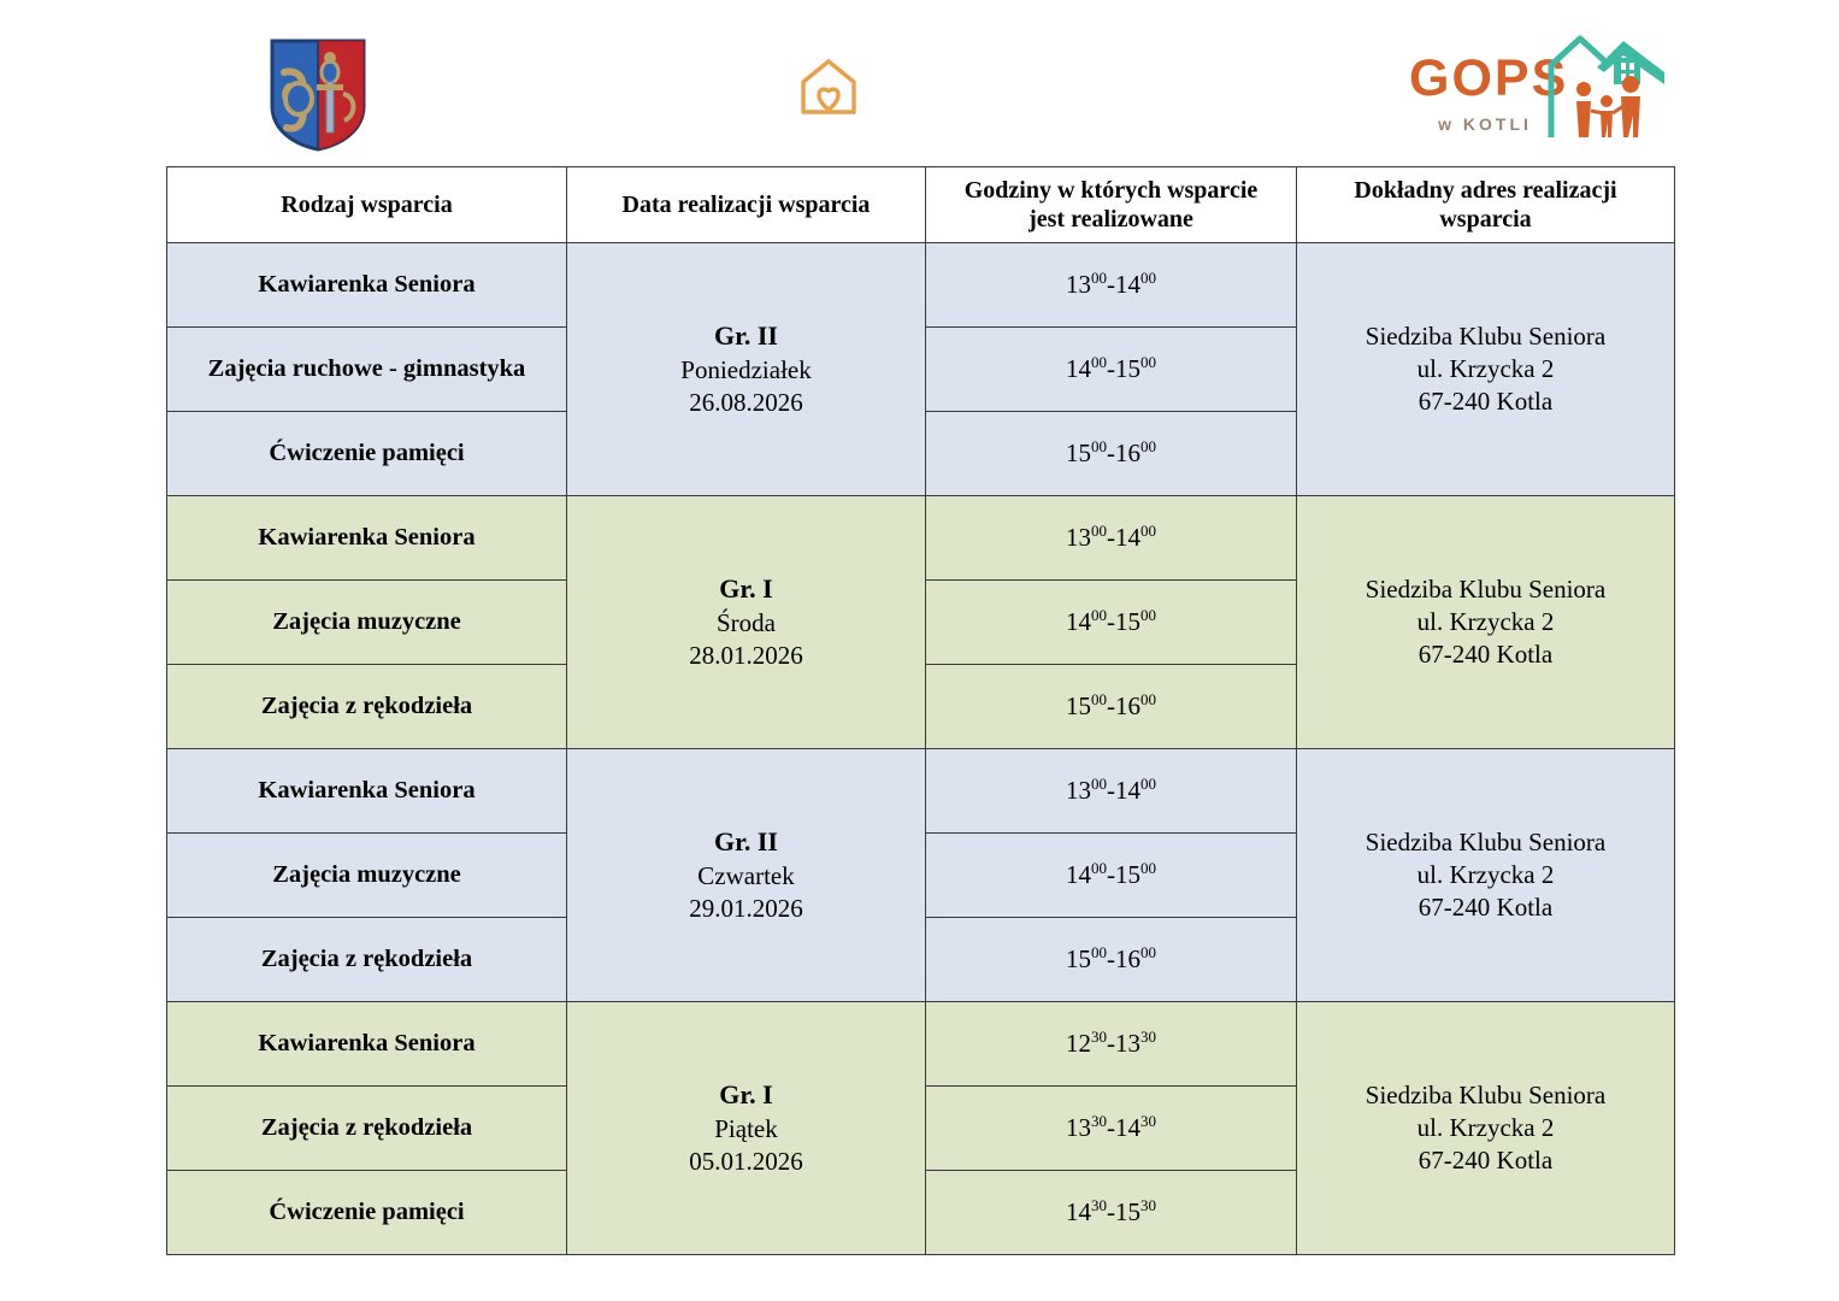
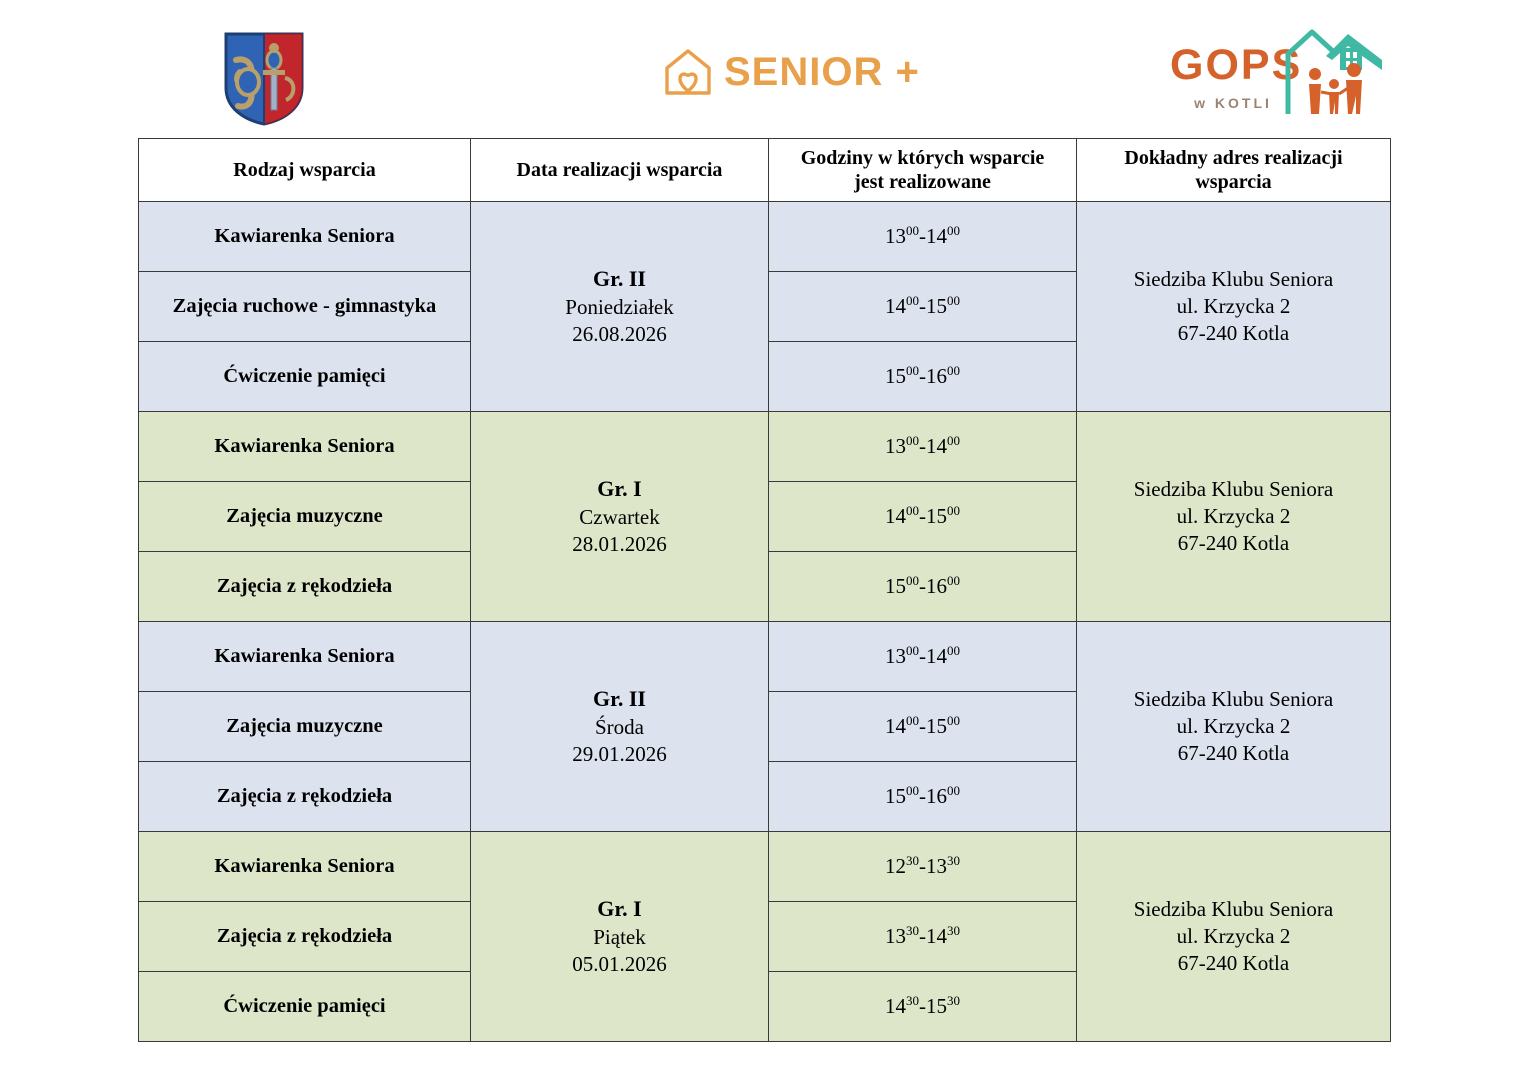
+ SENIOR +
  GOP
  w KOTLI
  Rodzaj wsparcia	Data realizacji wsparcia	Godziny w których wsparcie jest realizowane	Dokładny adres realizacji wsparcia
  Kawiarenka Seniora	Gr. II Poniedziałek 26.08.2026	1300-1400	Siedziba Klubu Seniora ul. Krzycka 2 67-240 Kotla
  Zajęcia ruchowe - gimnastyka	1400-1500
  Ćwiczenie pamięci	1500-1600
- Kawiarenka Seniora	Gr. I Środa 28.01.2026	1300-1400	Siedziba Klubu Seniora ul. Krzycka 2 67-240 Kotla
+ Kawiarenka Seniora	Gr. I Czwartek 28.01.2026	1300-1400	Siedziba Klubu Seniora ul. Krzycka 2 67-240 Kotla
  Zajęcia muzyczne	1400-1500
  Zajęcia z rękodzieła	1500-1600
- Kawiarenka Seniora	Gr. II Czwartek 29.01.2026	1300-1400	Siedziba Klubu Seniora ul. Krzycka 2 67-240 Kotla
+ Kawiarenka Seniora	Gr. II Środa 29.01.2026	1300-1400	Siedziba Klubu Seniora ul. Krzycka 2 67-240 Kotla
  Zajęcia muzyczne	1400-1500
  Zajęcia z rękodzieła	1500-1600
  Kawiarenka Seniora	Gr. I Piątek 05.01.2026	1230-1330	Siedziba Klubu Seniora ul. Krzycka 2 67-240 Kotla
  Zajęcia z rękodzieła	1330-1430
  Ćwiczenie pamięci	1430-1530
